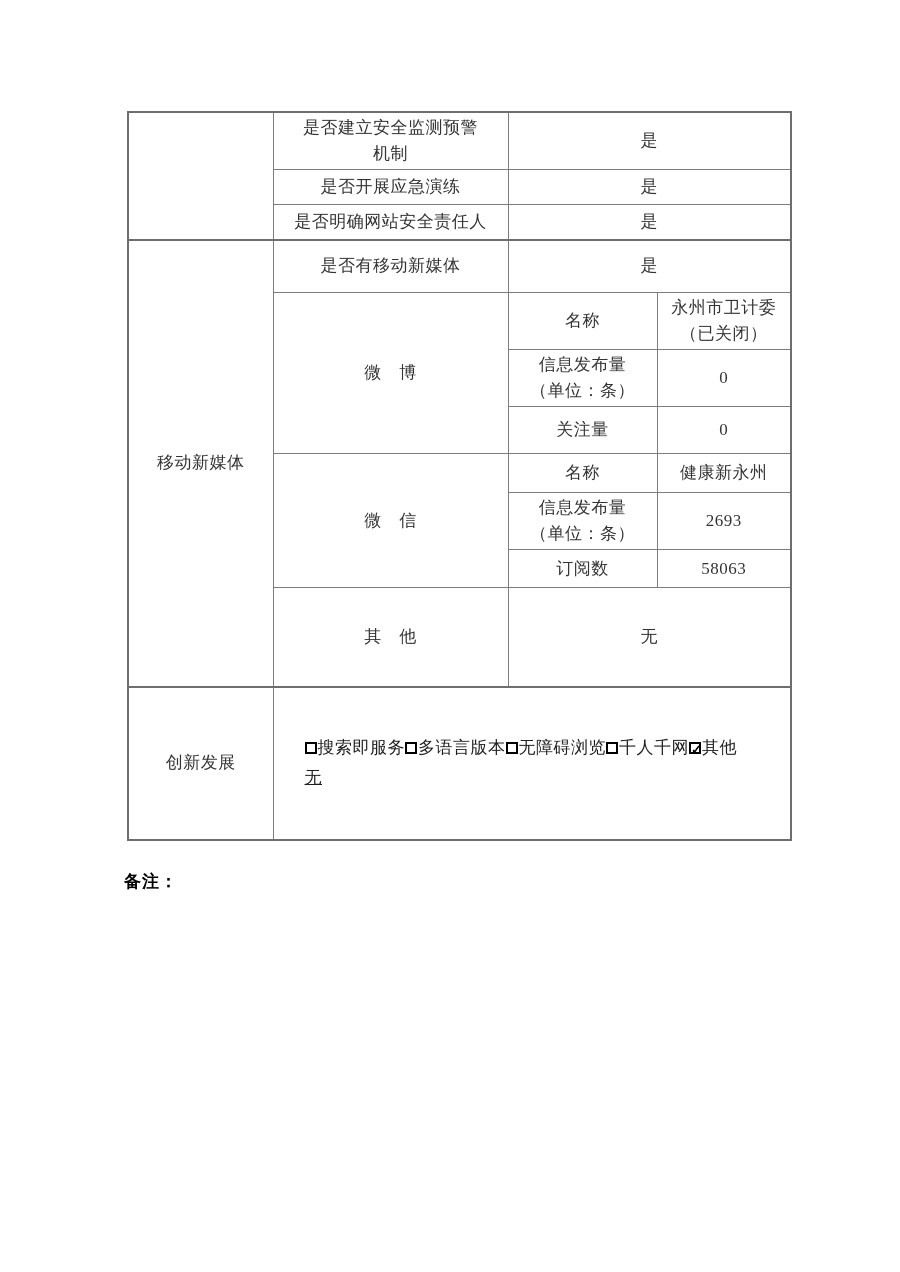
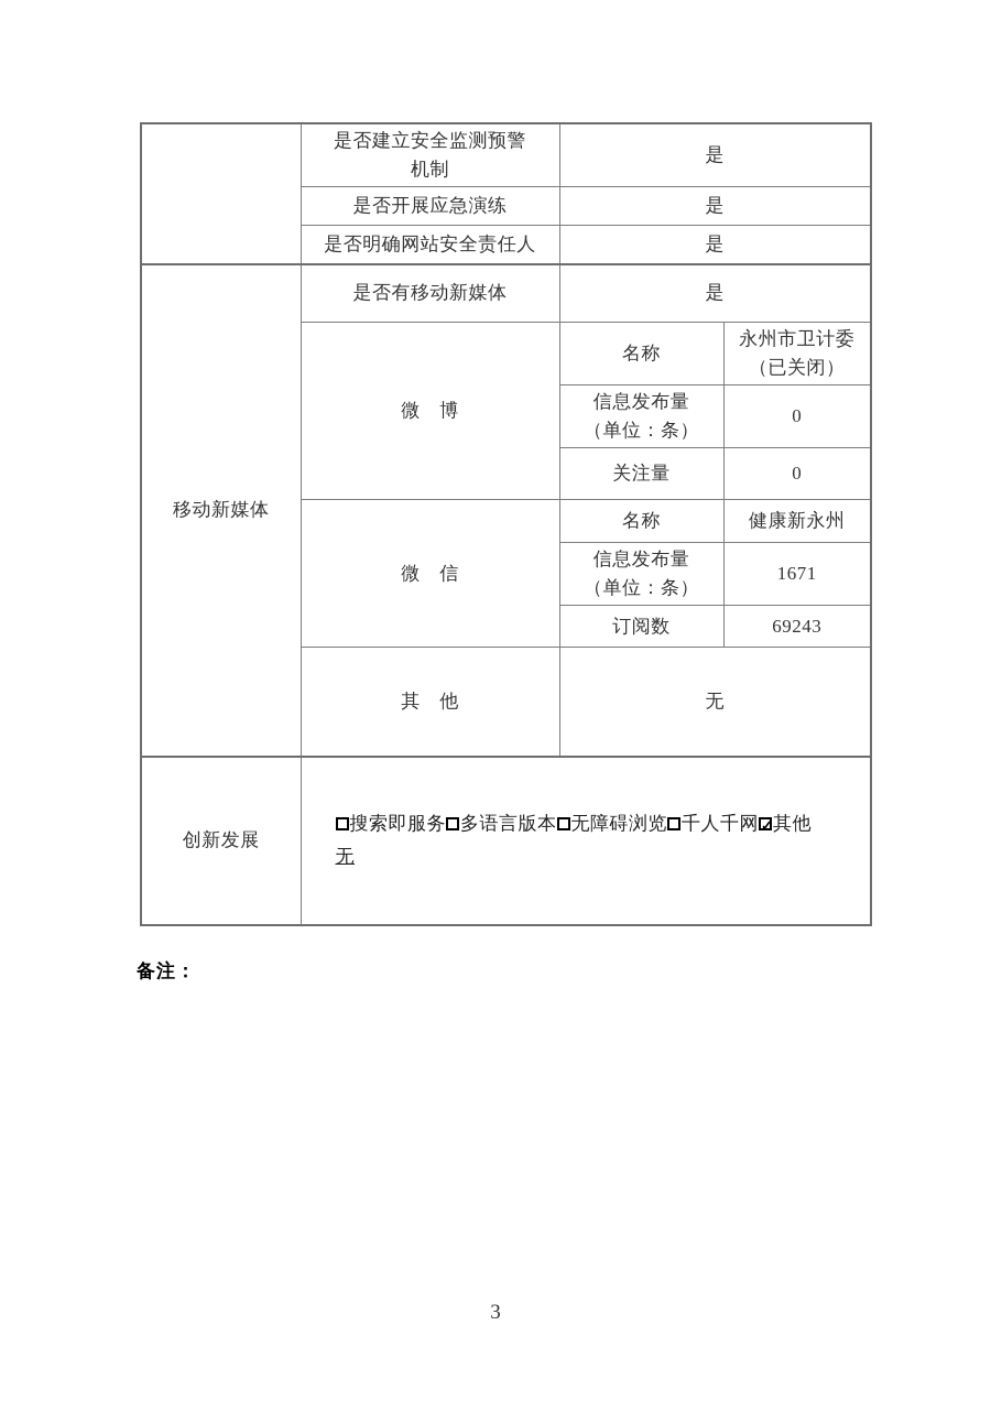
  	是否建立安全监测预警 机制	是
  是否开展应急演练	是
  是否明确网站安全责任人	是
  移动新媒体	是否有移动新媒体	是
  微 博	名称	永州市卫计委 （已关闭）
  信息发布量 （单位：条）	0
  关注量	0
  微 信	名称	健康新永州
- 信息发布量 （单位：条）	2693
+ 信息发布量 （单位：条）	1671
- 订阅数	58063
+ 订阅数	69243
  其 他	无
  创新发展	搜索即服务 多语言版本 无障碍浏览 千人千网 ✓其他 无
  备注：
+ 3
